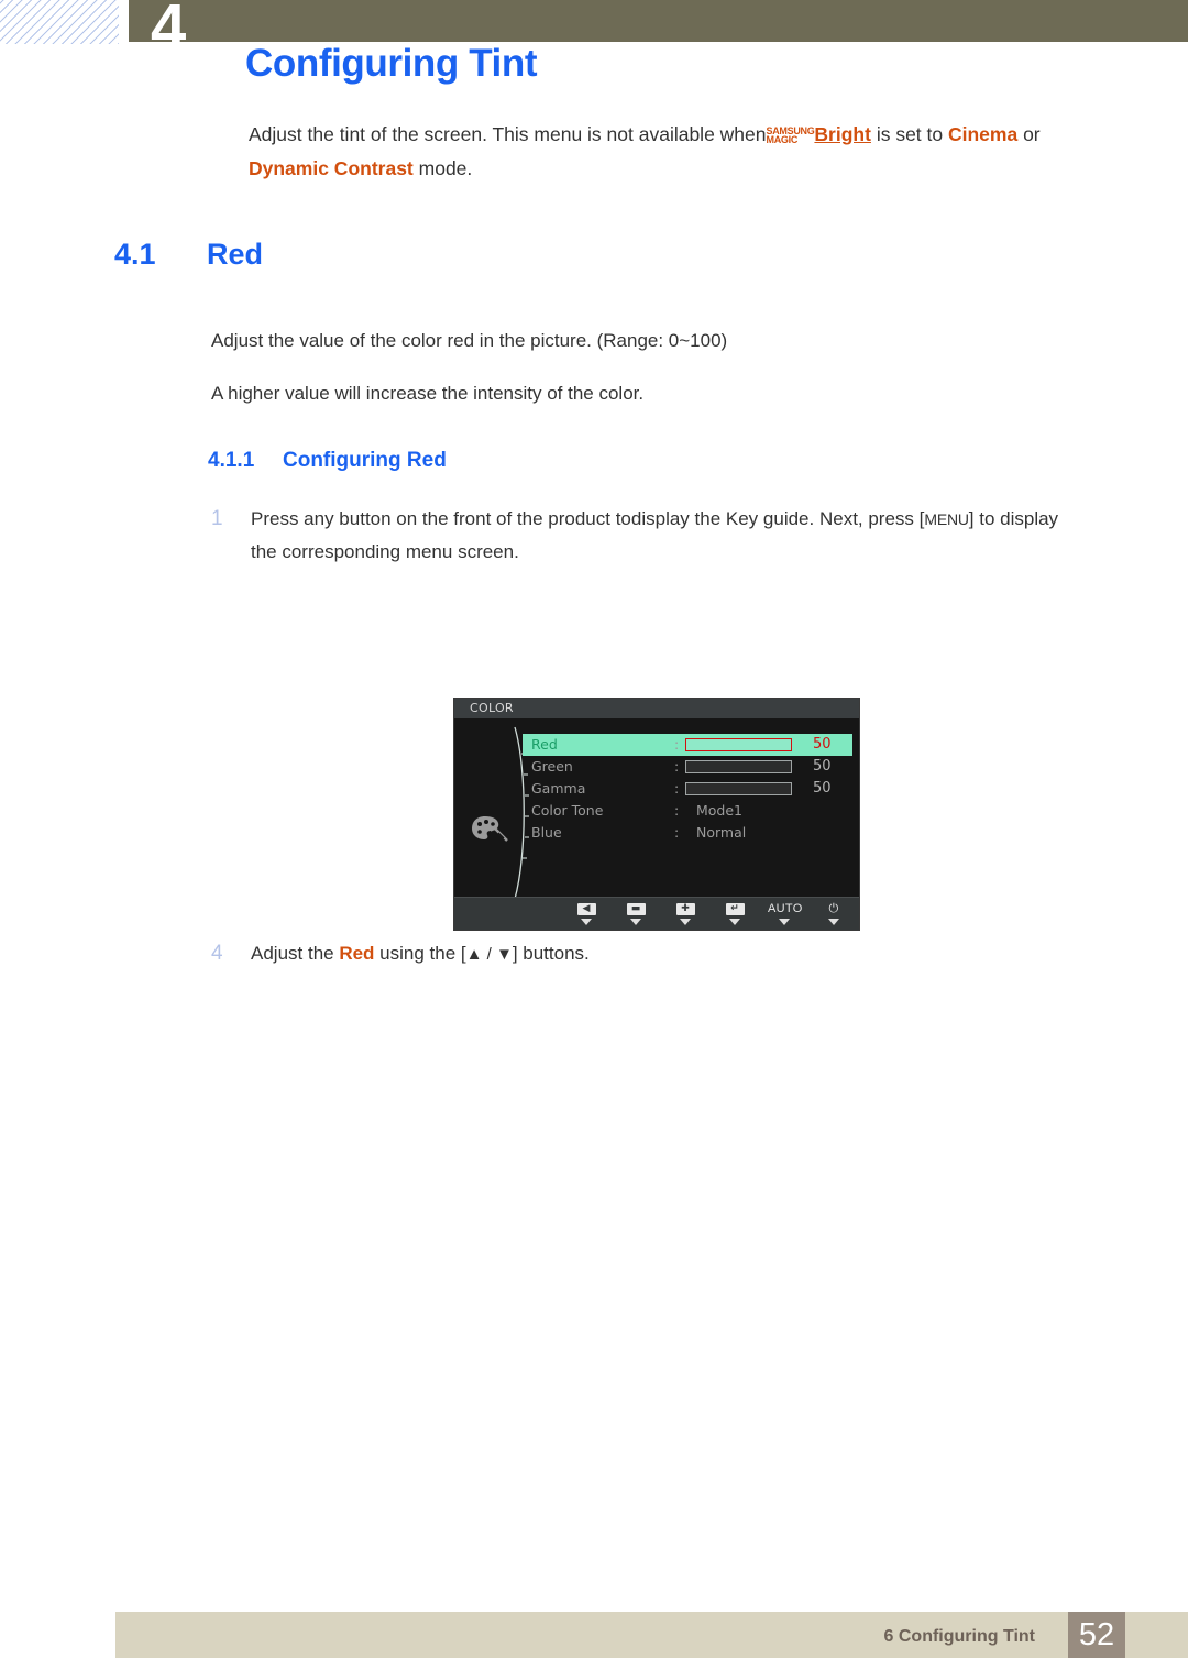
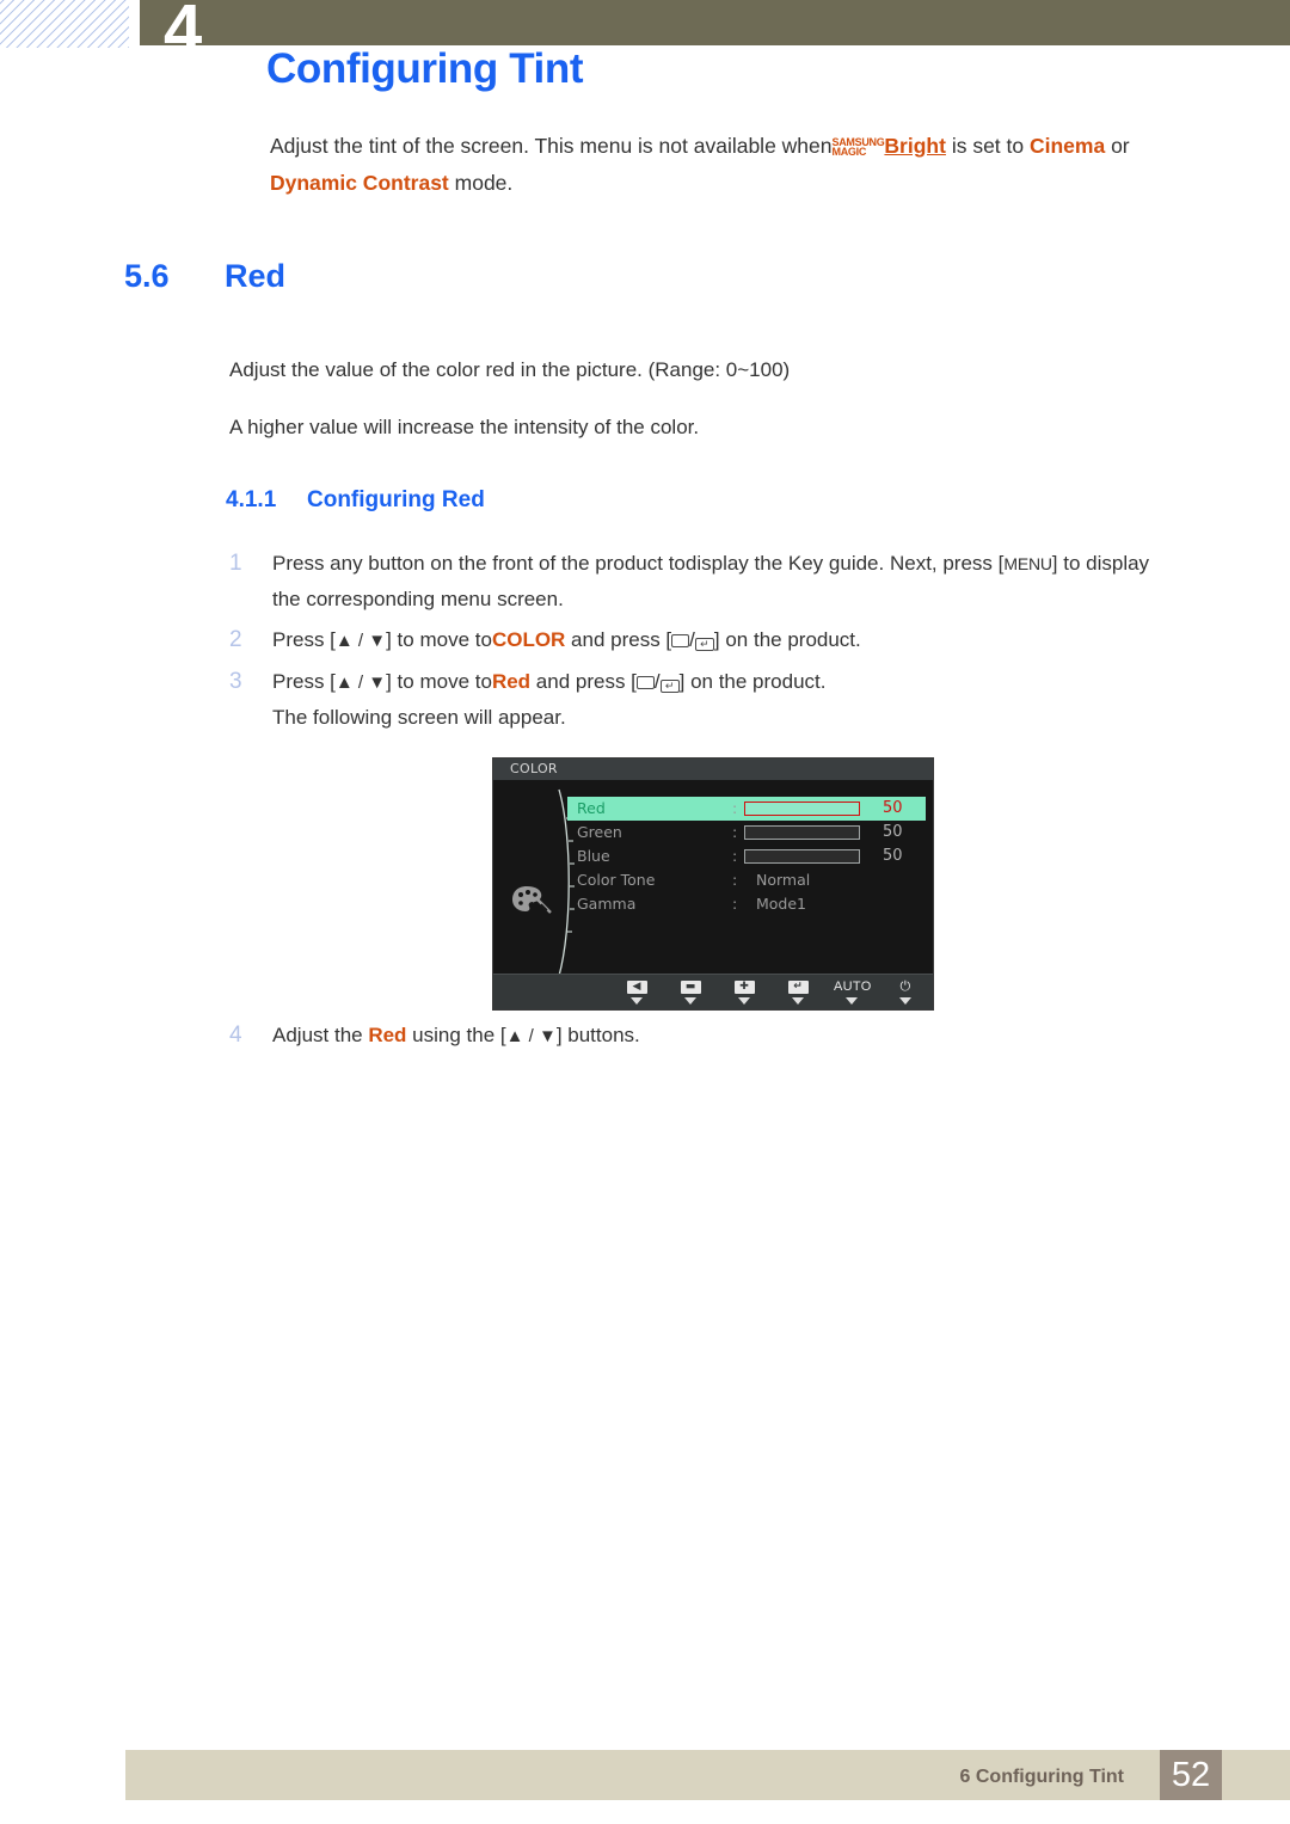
  4
  Configuring Tint
  Adjust the tint of the screen. This menu is not available when
  SAMSUNG
  MAGIC
  Bright is set to Cinema or
  Dynamic Contrast mode.
- 4.1 Red
+ 5.6 Red
  Adjust the value of the color red in the picture. (Range: 0~100)
  A higher value will increase the intensity of the color.
  4.1.1 Configuring Red
  1
  Press any button on the front of the product todisplay the Key guide. Next, press [MENU] to display
  the corresponding menu screen.
+ 2
+ Press [▲ / ▼] to move toCOLOR and press [ / ↵ ] on the product.
+ 3
+ Press [▲ / ▼] to move toRed and press [ / ↵ ] on the product.
+ The following screen will appear.
  COLOR
  Red
  :
  50
  Green
  :
  50
- Gamma
+ Blue
  :
  50
  Color Tone
  :
- Mode1
+ Normal
- Blue
+ Gamma
  :
- Normal
+ Mode1
  ◀
  ▬
  ✚
  ↵
  AUTO
  ⏻
  4
  Adjust the Red using the [▲ / ▼] buttons.
  6 Configuring Tint
  52
